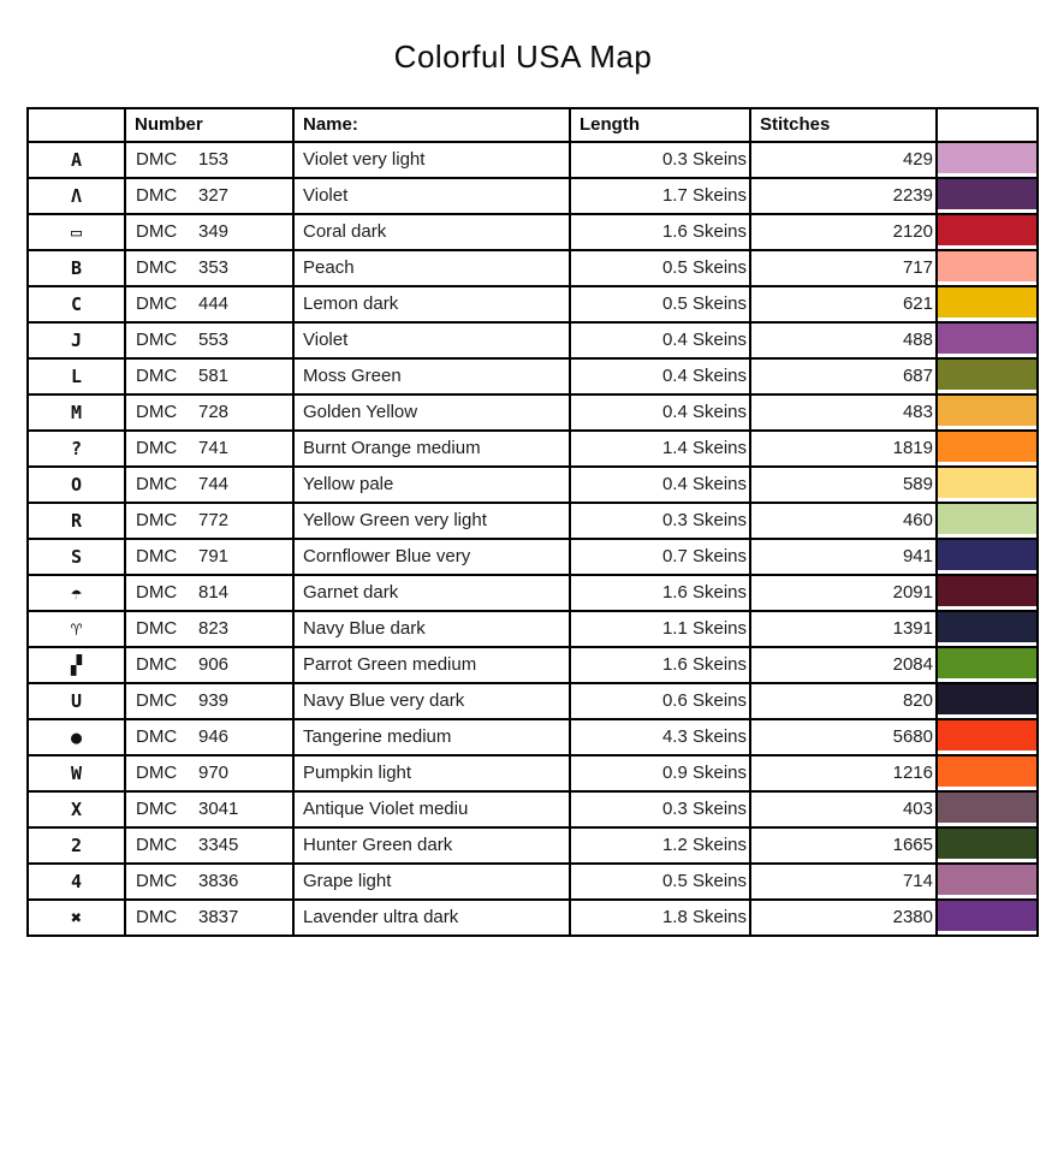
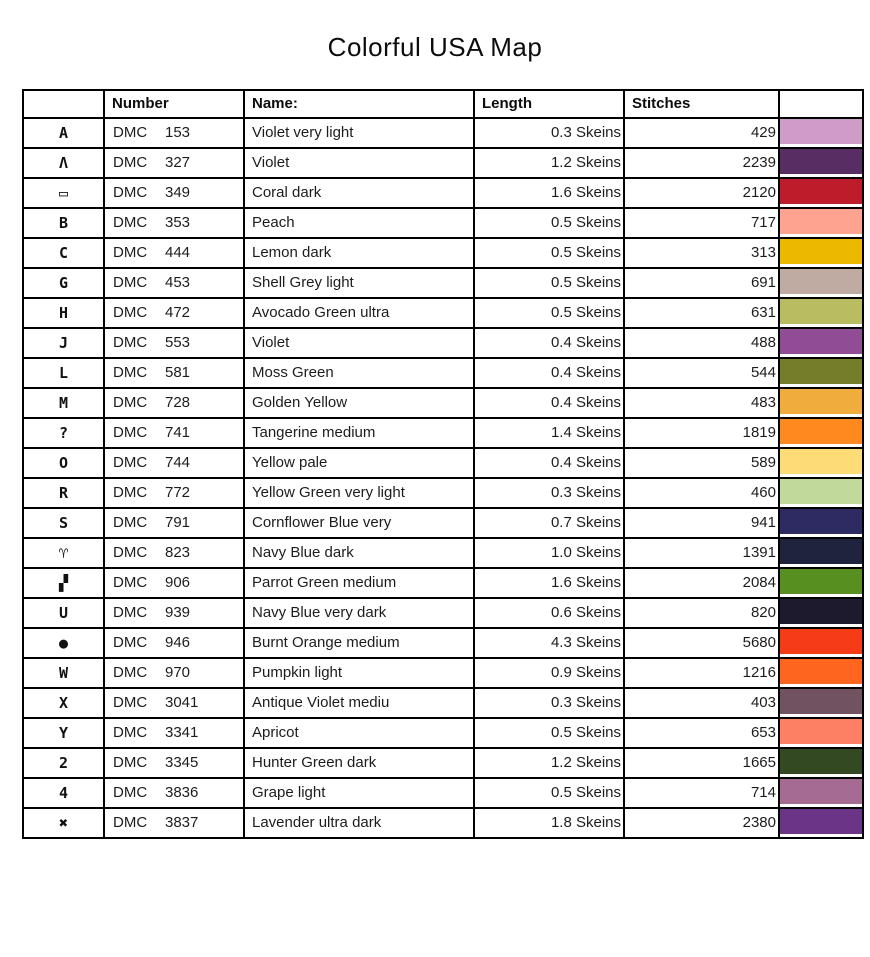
  Colorful USA Map
  	Number	Name:	Length	Stitches
  A	DMC 153	Violet very light	0.3 Skeins	429
- Λ	DMC 327	Violet	1.7 Skeins	2239
+ Λ	DMC 327	Violet	1.2 Skeins	2239
  ▭	DMC 349	Coral dark	1.6 Skeins	2120
  B	DMC 353	Peach	0.5 Skeins	717
- C	DMC 444	Lemon dark	0.5 Skeins	621
+ C	DMC 444	Lemon dark	0.5 Skeins	313
+ G	DMC 453	Shell Grey light	0.5 Skeins	691
+ H	DMC 472	Avocado Green ultra	0.5 Skeins	631
  J	DMC 553	Violet	0.4 Skeins	488
- L	DMC 581	Moss Green	0.4 Skeins	687
+ L	DMC 581	Moss Green	0.4 Skeins	544
  M	DMC 728	Golden Yellow	0.4 Skeins	483
- ?	DMC 741	Burnt Orange medium	1.4 Skeins	1819
+ ?	DMC 741	Tangerine medium	1.4 Skeins	1819
  O	DMC 744	Yellow pale	0.4 Skeins	589
  R	DMC 772	Yellow Green very light	0.3 Skeins	460
  S	DMC 791	Cornflower Blue very	0.7 Skeins	941
- ☂	DMC 814	Garnet dark	1.6 Skeins	2091
- ♈	DMC 823	Navy Blue dark	1.1 Skeins	1391
+ ♈	DMC 823	Navy Blue dark	1.0 Skeins	1391
  ▞	DMC 906	Parrot Green medium	1.6 Skeins	2084
  U	DMC 939	Navy Blue very dark	0.6 Skeins	820
- ●	DMC 946	Tangerine medium	4.3 Skeins	5680
+ ●	DMC 946	Burnt Orange medium	4.3 Skeins	5680
  W	DMC 970	Pumpkin light	0.9 Skeins	1216
  X	DMC 3041	Antique Violet mediu	0.3 Skeins	403
+ Y	DMC 3341	Apricot	0.5 Skeins	653
  2	DMC 3345	Hunter Green dark	1.2 Skeins	1665
  4	DMC 3836	Grape light	0.5 Skeins	714
  ✖	DMC 3837	Lavender ultra dark	1.8 Skeins	2380
